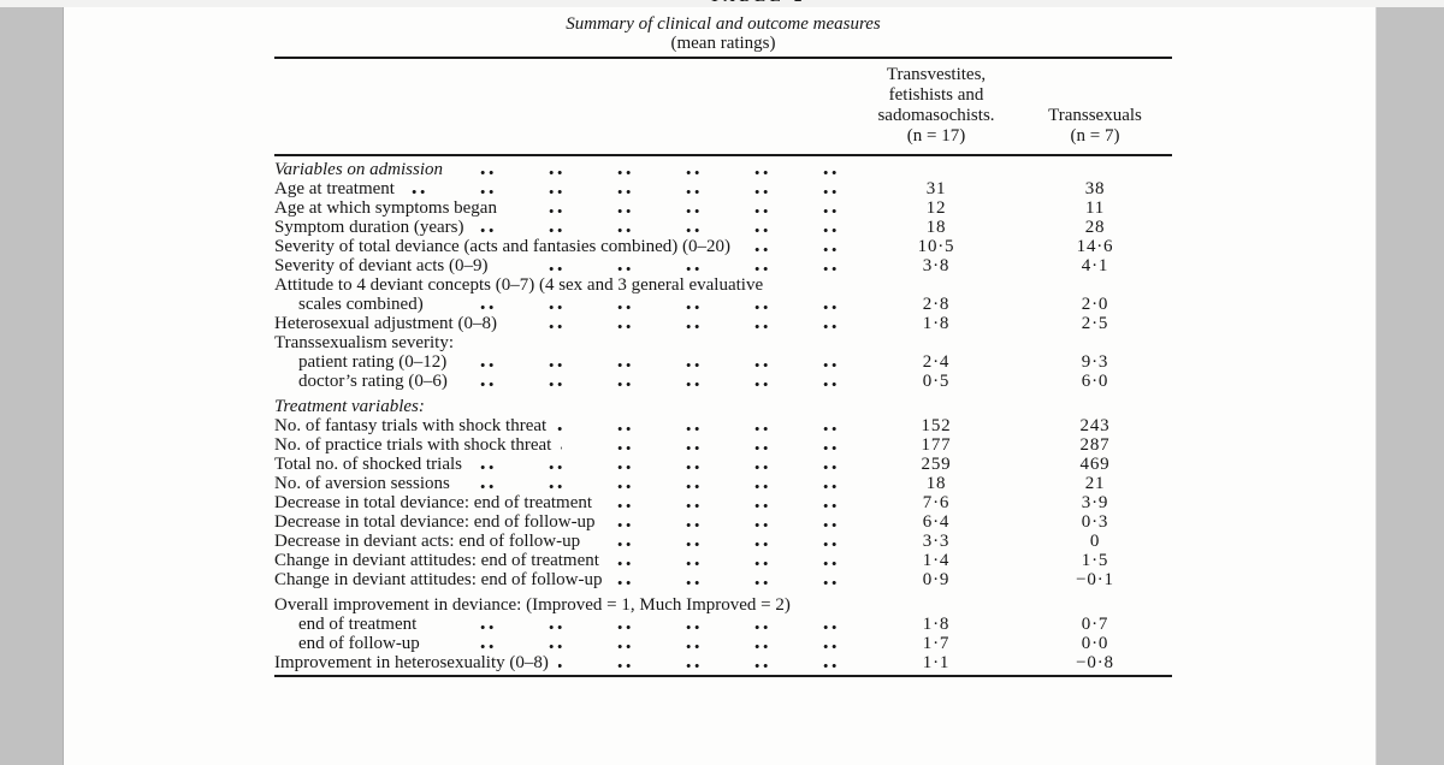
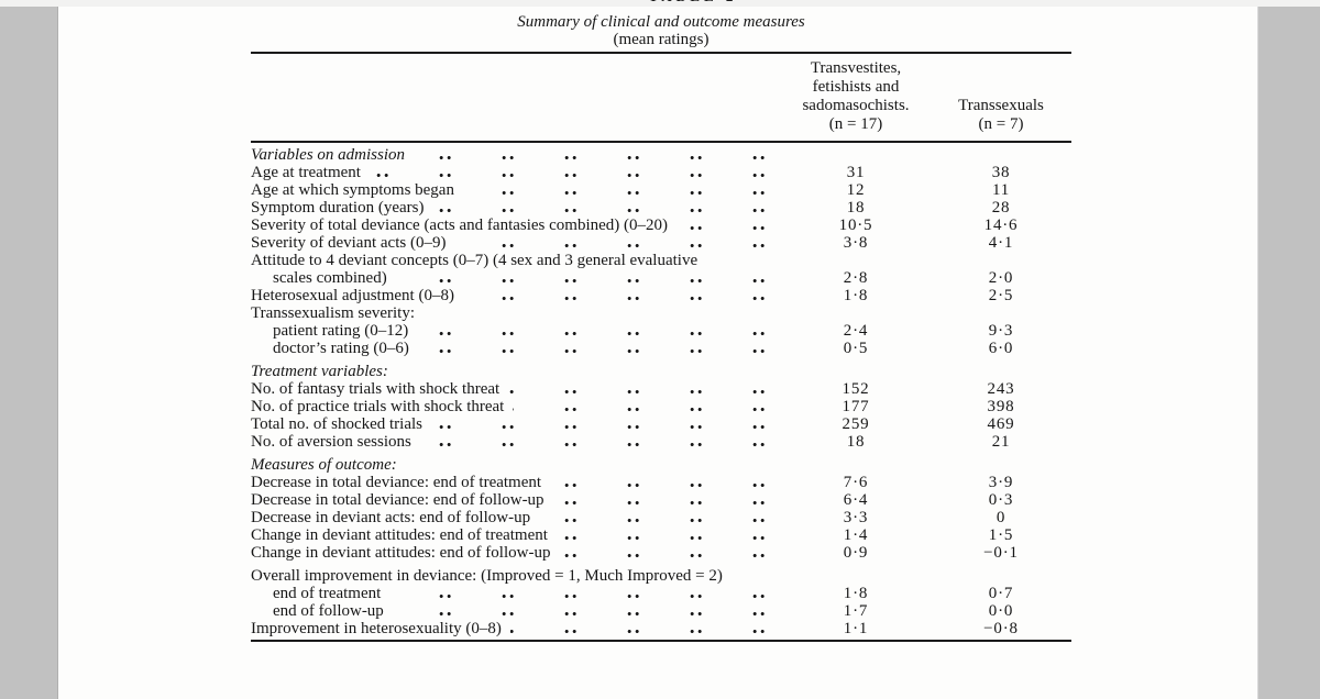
  Summary of clinical and outcome measures
  (mean ratings)
  Transvestites,
  fetishists and
  sadomasochists.
  (n = 17)
  Transsexuals
  (n = 7)
  Variables on admission
  Age at treatment
  31
  38
  Age at which symptoms began
  12
  11
  Symptom duration (years)
  18
  28
  Severity of total deviance (acts and fantasies combined) (0–20)
  10·5
  14·6
  Severity of deviant acts (0–9)
  3·8
  4·1
  Attitude to 4 deviant concepts (0–7) (4 sex and 3 general evaluative
  scales combined)
  2·8
  2·0
  Heterosexual adjustment (0–8)
  1·8
  2·5
  Transsexualism severity:
  patient rating (0–12)
  2·4
  9·3
  doctor’s rating (0–6)
  0·5
  6·0
  Treatment variables:
  No. of fantasy trials with shock threat
  152
  243
  No. of practice trials with shock threat
  177
- 287
+ 398
  Total no. of shocked trials
  259
  469
  No. of aversion sessions
  18
  21
+ Measures of outcome:
  Decrease in total deviance: end of treatment
  7·6
  3·9
  Decrease in total deviance: end of follow-up
  6·4
  0·3
  Decrease in deviant acts: end of follow-up
  3·3
  0
  Change in deviant attitudes: end of treatment
  1·4
  1·5
  Change in deviant attitudes: end of follow-up
  0·9
  −0·1
  Overall improvement in deviance: (Improved = 1, Much Improved = 2)
  end of treatment
  1·8
  0·7
  end of follow-up
  1·7
  0·0
  Improvement in heterosexuality (0–8)
  1·1
  −0·8
